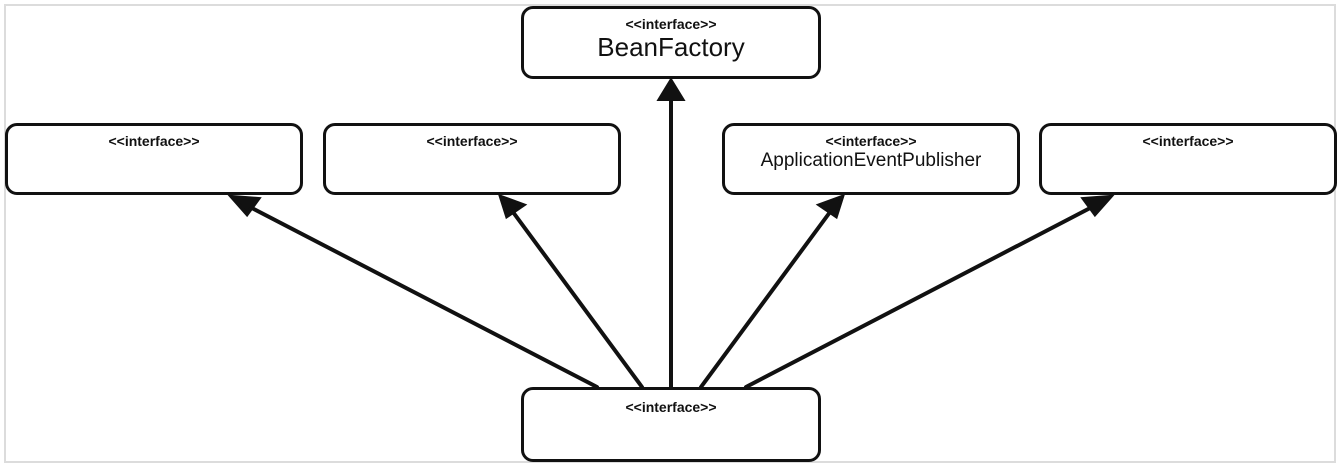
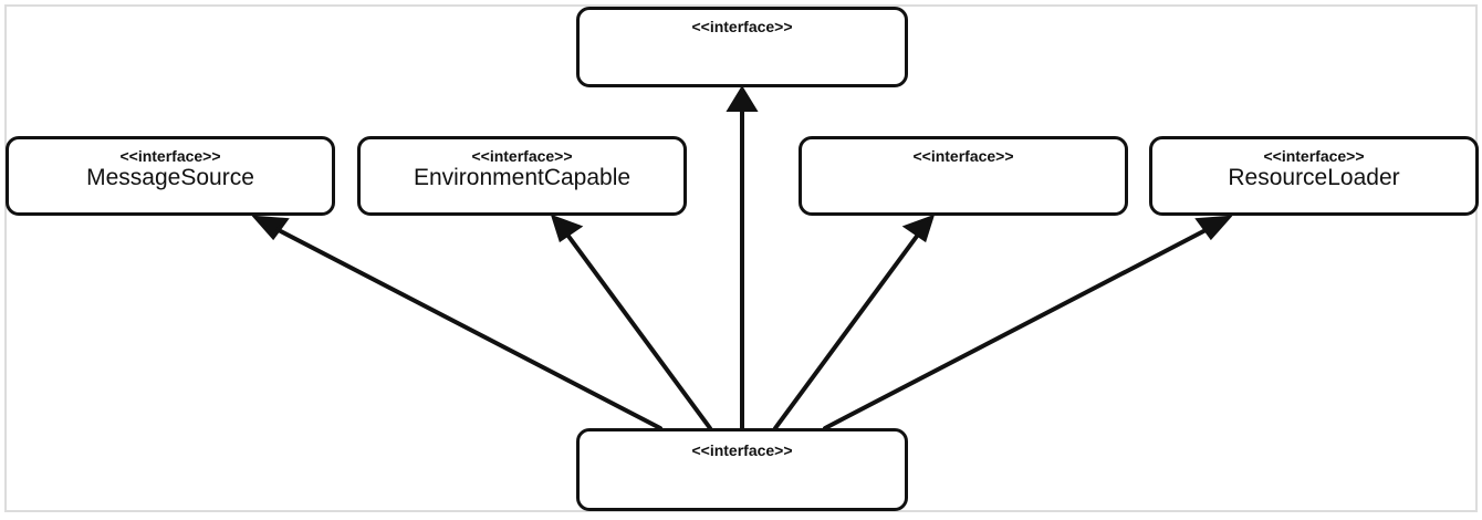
  <<interface>>
- BeanFactory
  <<interface>>
+ MessageSource
  <<interface>>
+ EnvironmentCapable
  <<interface>>
- ApplicationEventPublisher
  <<interface>>
+ ResourceLoader
  <<interface>>
